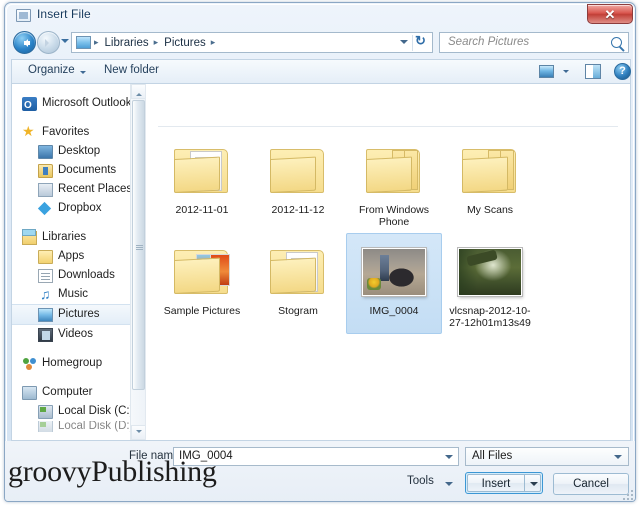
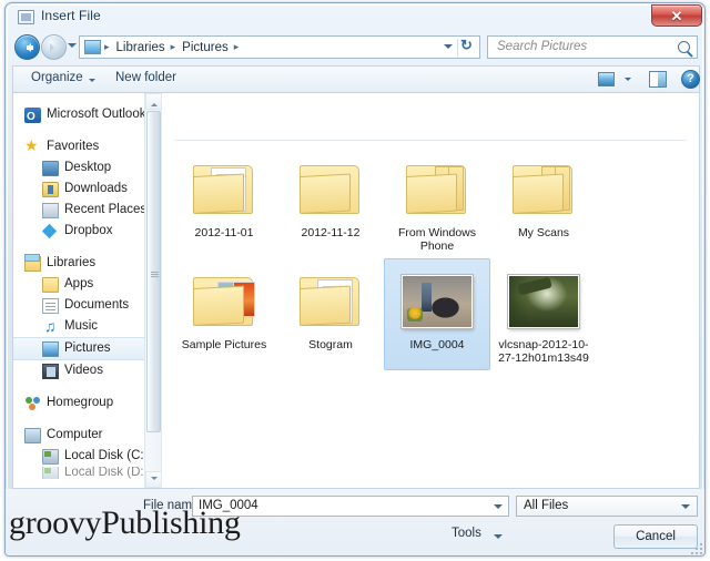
  Insert File
  ✕
  ▸
  Libraries
  ▸
  Pictures
  ▸
  Search Pictures
  Organize
  New folder
  Microsoft Outlook
  Favorites
  Desktop
- Documents
+ Downloads
  Recent Place
  Dropbox
  Libraries
  Apps
- Downloads
+ Documents
  Music
  Pictures
  Videos
  Homegroup
  Computer
  Local Disk (C:
  Local Disk (D:
  2012-11-01
  2012-11-12
  From Windows Phone
  My Scans
  Sample Pictures
  Stogram
  IMG_0004
  vlcsnap-2012-10-27-12h01m13s49
  File nam
  IMG_0004
  All Files
  Tools
- Insert
  Cancel
  groovyPublishing
